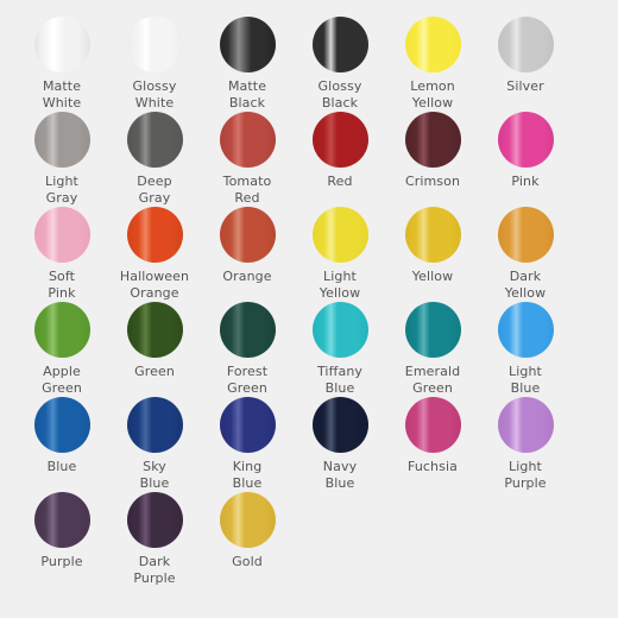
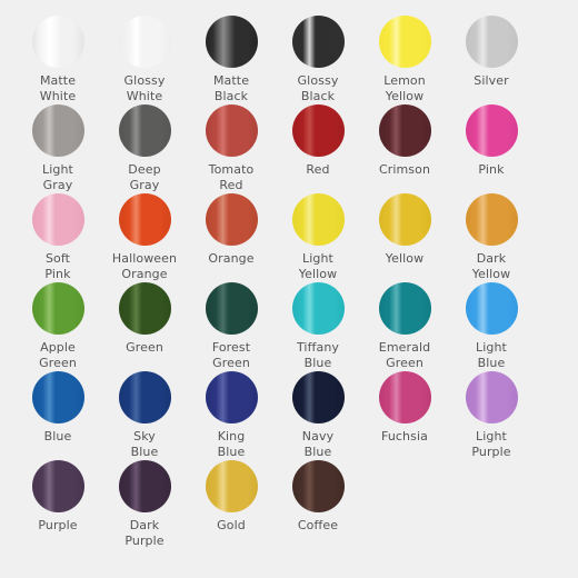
  Matte
  White
  Glossy
  White
  Matte
  Black
  Glossy
  Black
  Lemon
  Yellow
  Silver
  Light
  Gray
  Deep
  Gray
  Tomato
  Red
  Red
  Crimson
  Pink
  Soft
  Pink
  Halloween
  Orange
  Orange
  Light
  Yellow
  Yellow
  Dark
  Yellow
  Apple
  Green
  Green
  Forest
  Green
  Tiffany
  Blue
  Emerald
  Green
  Light
  Blue
  Blue
  Sky
  Blue
  King
  Blue
  Navy
  Blue
  Fuchsia
  Light
  Purple
  Purple
  Dark
  Purple
  Gold
+ Coffee
